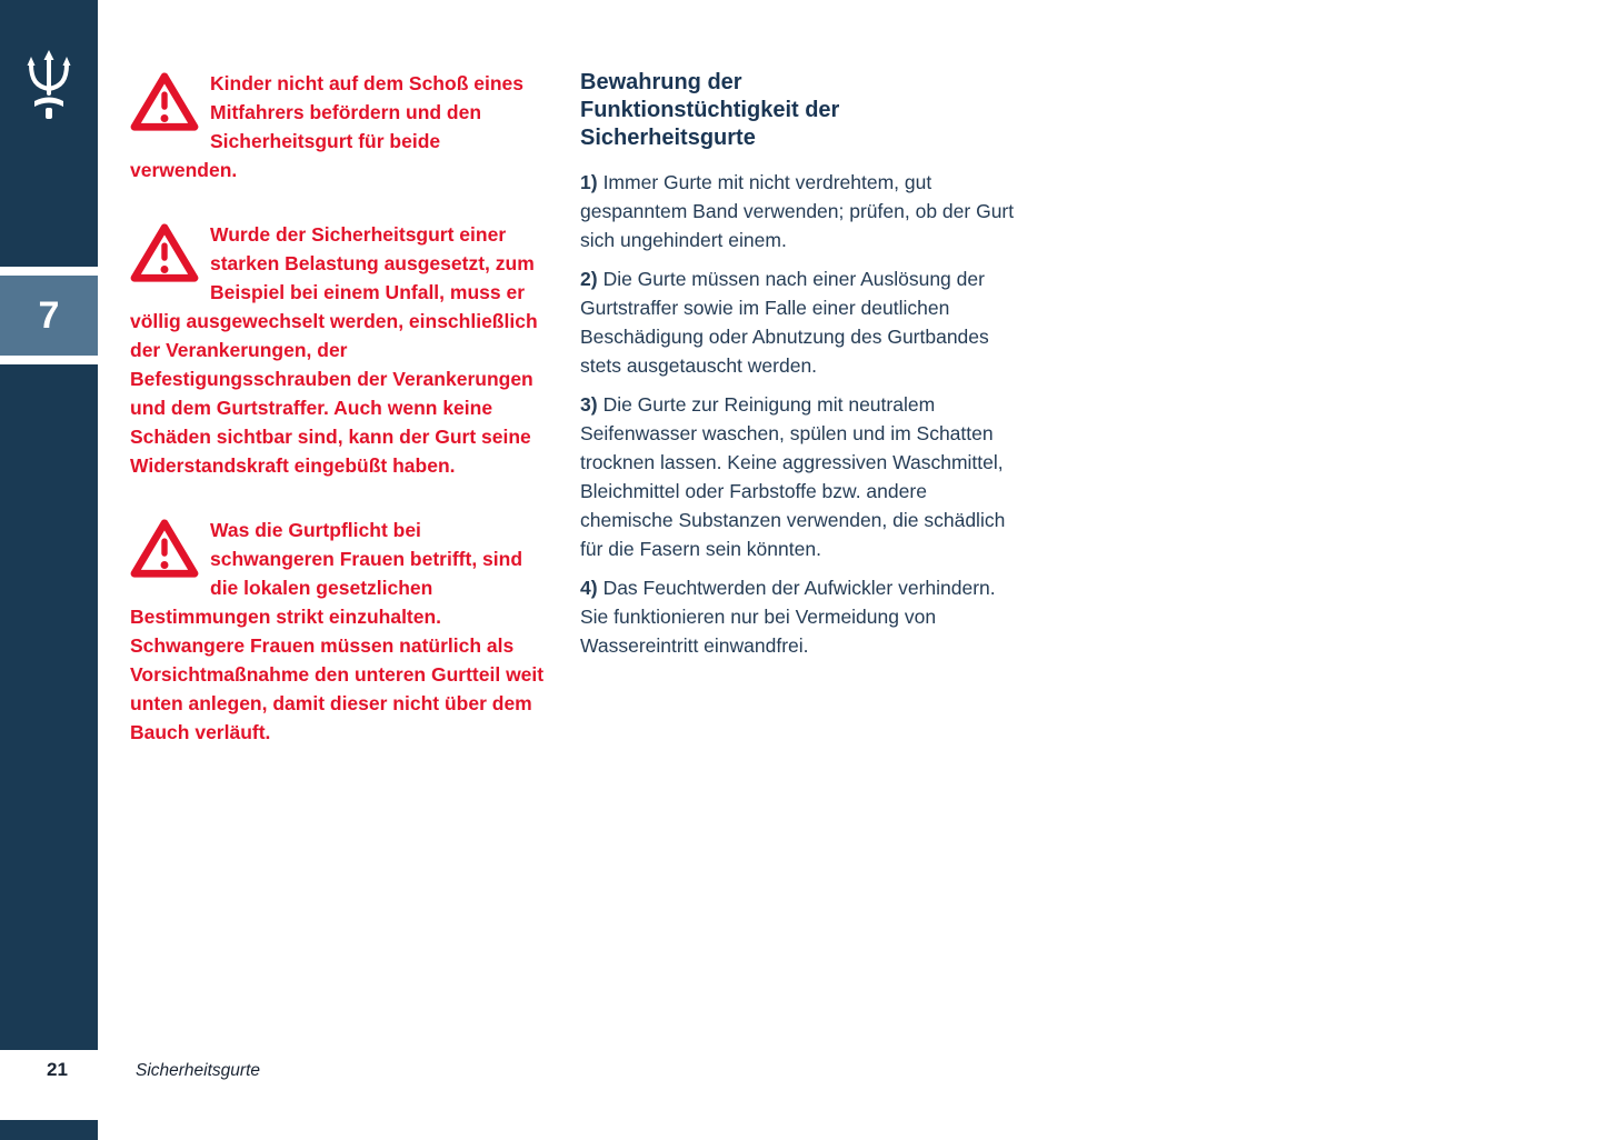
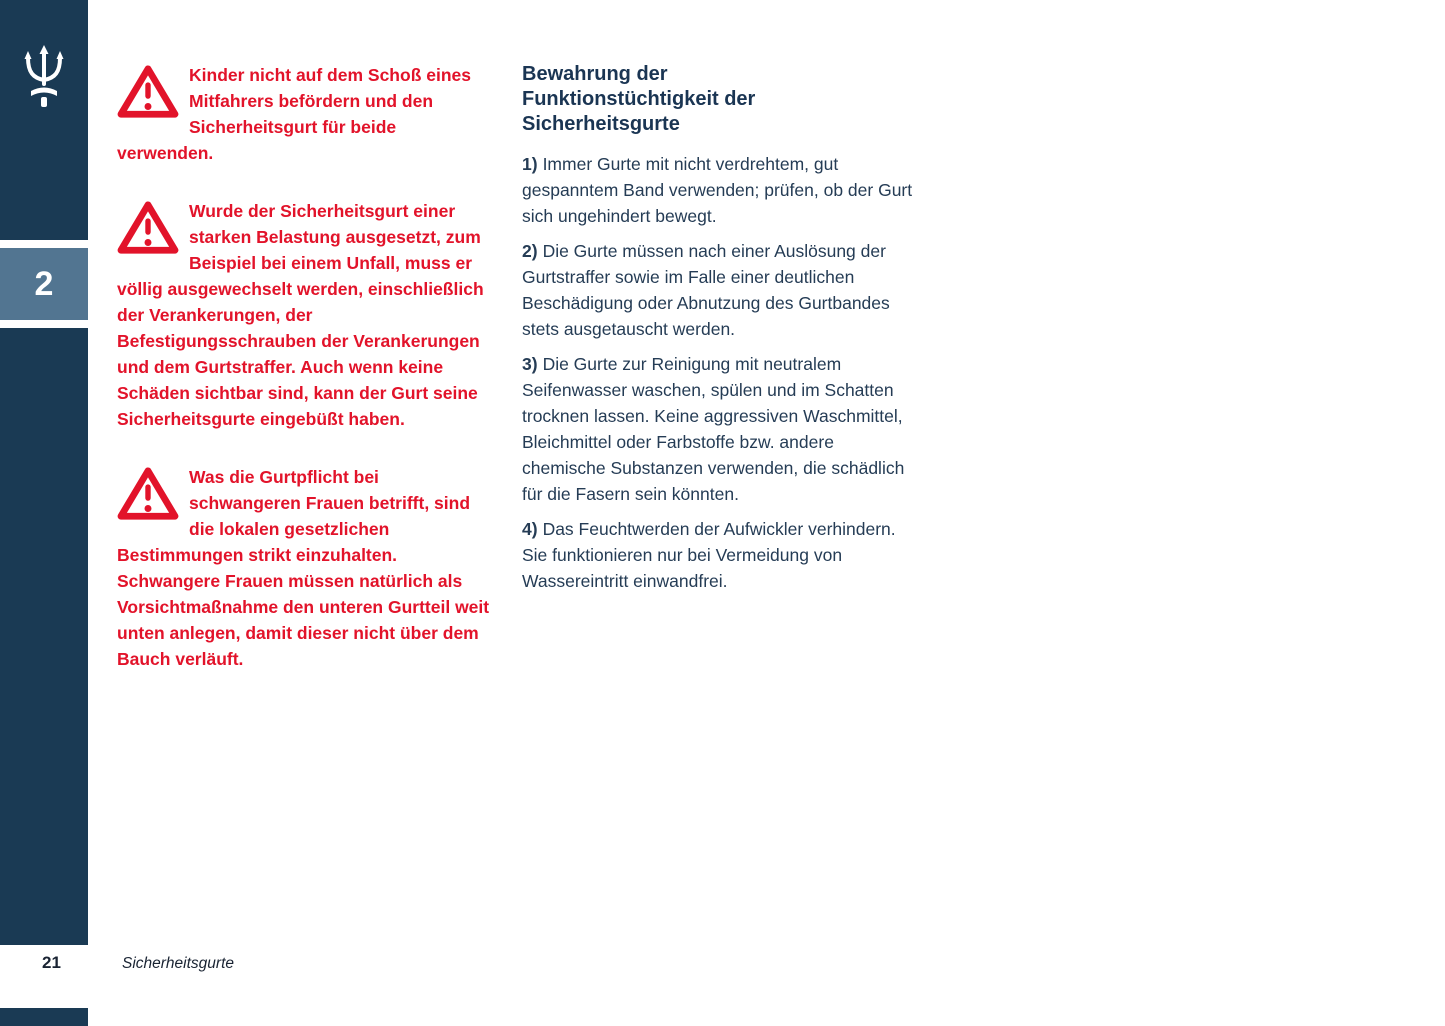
- 7
+ 2
  Kinder nicht auf dem Schoß eines Mitfahrers befördern und den Sicherheitsgurt für beide verwenden.
- Wurde der Sicherheitsgurt einer starken Belastung ausgesetzt, zum Beispiel bei einem Unfall, muss er völlig ausgewechselt werden, einschließlich der Verankerungen, der Befestigungsschrauben der Verankerungen und dem Gurtstraffer. Auch wenn keine Schäden sichtbar sind, kann der Gurt seine Widerstandskraft eingebüßt haben.
+ Wurde der Sicherheitsgurt einer starken Belastung ausgesetzt, zum Beispiel bei einem Unfall, muss er völlig ausgewechselt werden, einschließlich der Verankerungen, der Befestigungsschrauben der Verankerungen und dem Gurtstraffer. Auch wenn keine Schäden sichtbar sind, kann der Gurt seine Sicherheitsgurte eingebüßt haben.
  Was die Gurtpflicht bei schwangeren Frauen betrifft, sind die lokalen gesetzlichen Bestimmungen strikt einzuhalten. Schwangere Frauen müssen natürlich als Vorsichtmaßnahme den unteren Gurtteil weit unten anlegen, damit dieser nicht über dem Bauch verläuft.
  Bewahrung der Funktionstüchtigkeit der Sicherheitsgurte
- 1) Immer Gurte mit nicht verdrehtem, gut gespanntem Band verwenden; prüfen, ob der Gurt sich ungehindert einem.
+ 1) Immer Gurte mit nicht verdrehtem, gut gespanntem Band verwenden; prüfen, ob der Gurt sich ungehindert bewegt.
  2) Die Gurte müssen nach einer Auslösung der Gurtstraffer sowie im Falle einer deutlichen Beschädigung oder Abnutzung des Gurtbandes stets ausgetauscht werden.
  3) Die Gurte zur Reinigung mit neutralem Seifenwasser waschen, spülen und im Schatten trocknen lassen. Keine aggressiven Waschmittel, Bleichmittel oder Farbstoffe bzw. andere chemische Substanzen verwenden, die schädlich für die Fasern sein könnten.
  4) Das Feuchtwerden der Aufwickler verhindern. Sie funktionieren nur bei Vermeidung von Wassereintritt einwandfrei.
  21
  Sicherheitsgurte
